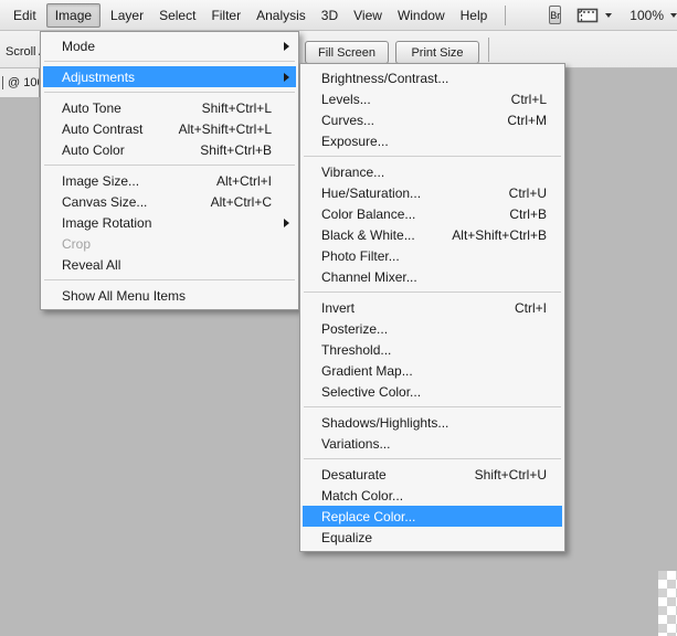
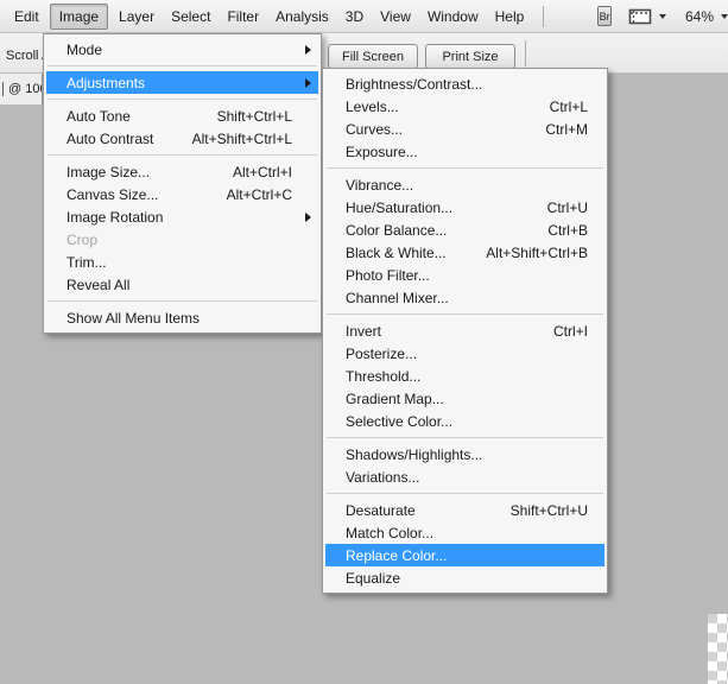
  Edit
  Image
  Layer
  Select
  Filter
  Analysis
  3D
  View
  Window
  Help
  Br
- 100%
+ 64%
  Scroll
  Fill Screen
  Print Size
  @ 10
  Mode
  Adjustments
  Auto Tone
  Shift+Ctrl+L
  Auto Contrast
  Alt+Shift+Ctrl+L
- Auto Color
- Shift+Ctrl+B
  Image Size...
  Alt+Ctrl+I
  Canvas Size...
  Alt+Ctrl+C
  Image Rotation
  Crop
+ Trim...
  Reveal All
  Show All Menu Items
  Brightness/Contrast...
  Levels...
  Ctrl+L
  Curves...
  Ctrl+M
  Exposure...
  Vibrance...
  Hue/Saturation...
  Ctrl+U
  Color Balance...
  Ctrl+B
  Black & White...
  Alt+Shift+Ctrl+B
  Photo Filter...
  Channel Mixer...
  Invert
  Ctrl+I
  Posterize...
  Threshold...
  Gradient Map...
  Selective Color...
  Shadows/Highlights...
  Variations...
  Desaturate
  Shift+Ctrl+U
  Match Color...
  Replace Color...
  Equalize
